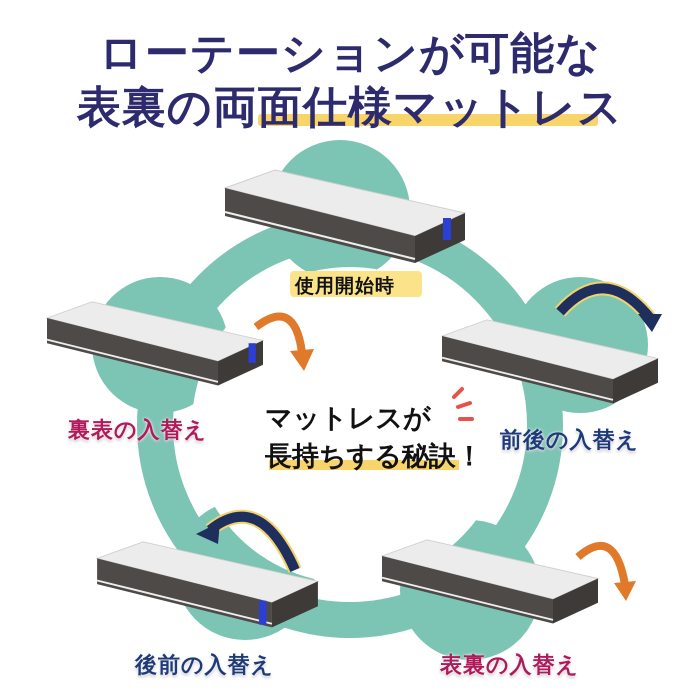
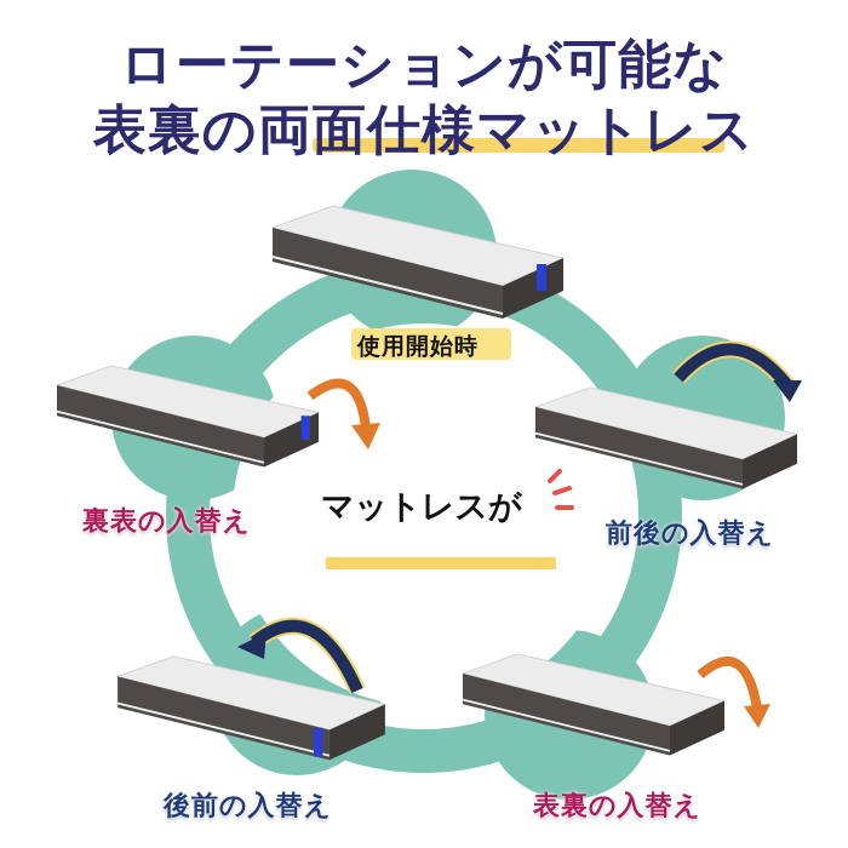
  ローテーションが可能な
  表裏の両面仕様マットレス
  使用開始時
  前後の入替え
  表裏の入替え
  後前の入替え
  裏表の入替え
  マットレスが
- 長持ちする秘訣！
